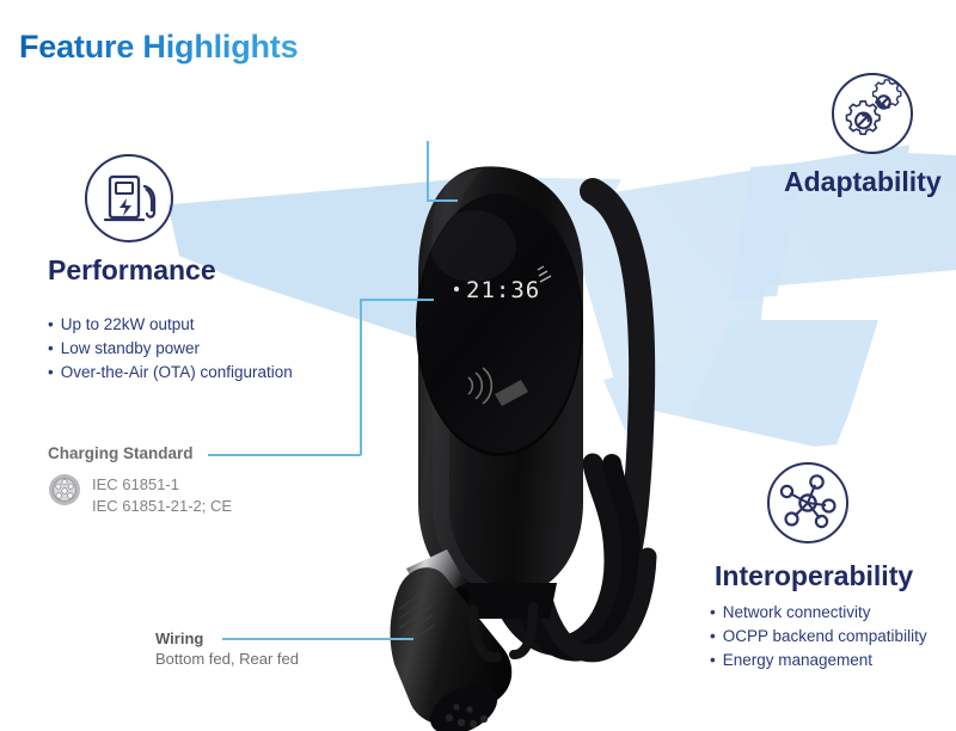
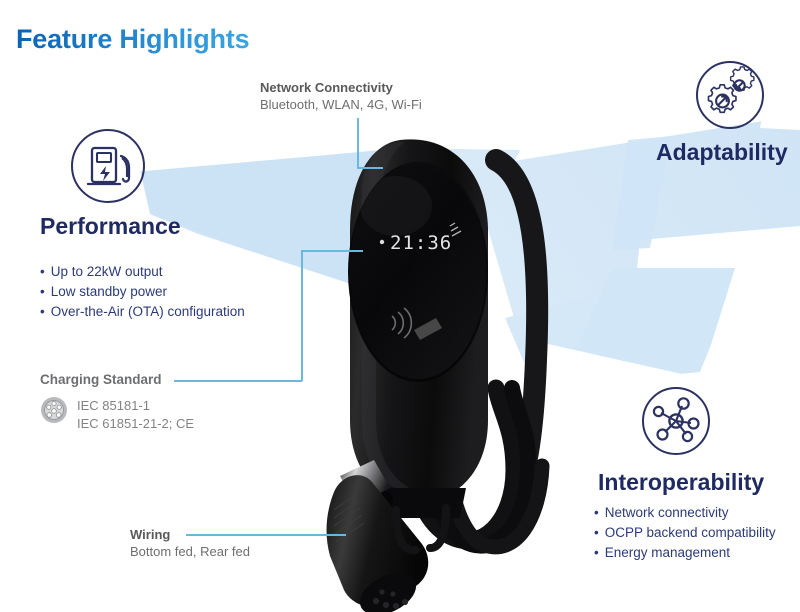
  Feature Highlights
  21:36
  Performance
  Up to 22kW output
  Low standby power
  Over-the-Air (OTA) configuration
  Charging Standard
- IEC 61851-1
+ IEC 85181-1
  IEC 61851-21-2; CE
+ Network Connectivity
+ Bluetooth, WLAN, 4G, Wi-Fi
  Wiring
  Bottom fed, Rear fed
  Adaptability
  Interoperability
  Network connectivity
  OCPP backend compatibility
  Energy management
